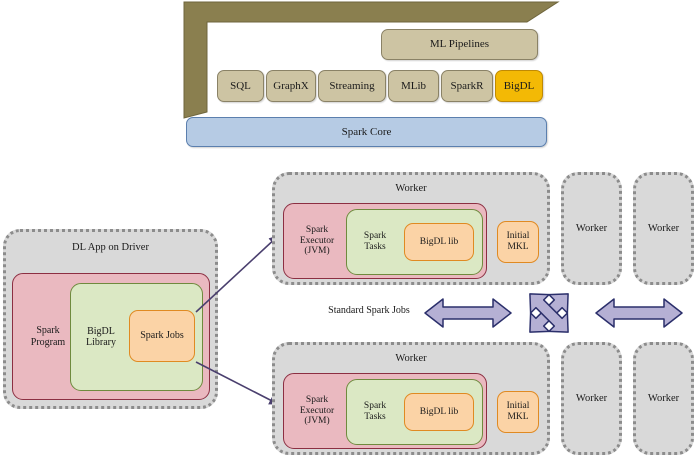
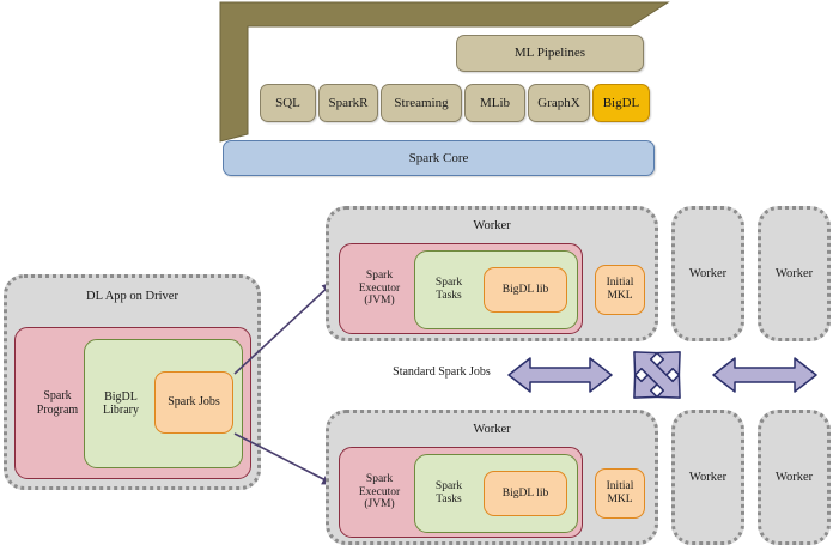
  ML Pipelines
  SQL
- GraphX
+ SparkR
  Streaming
  MLib
- SparkR
+ GraphX
  BigDL
  Spark Core
  DL App on Driver
  Spark
  Program
  BigDL
  Library
  Spark Jobs
  Worker
  Spark
  Executor
  (JVM)
  Spark
  Tasks
  BigDL lib
  Initial
  MKL
  Worker
  Spark
  Executor
  (JVM)
  Spark
  Tasks
  BigDL lib
  Initial
  MKL
  Worker
  Worker
  Worker
  Worker
  Standard Spark Jobs
